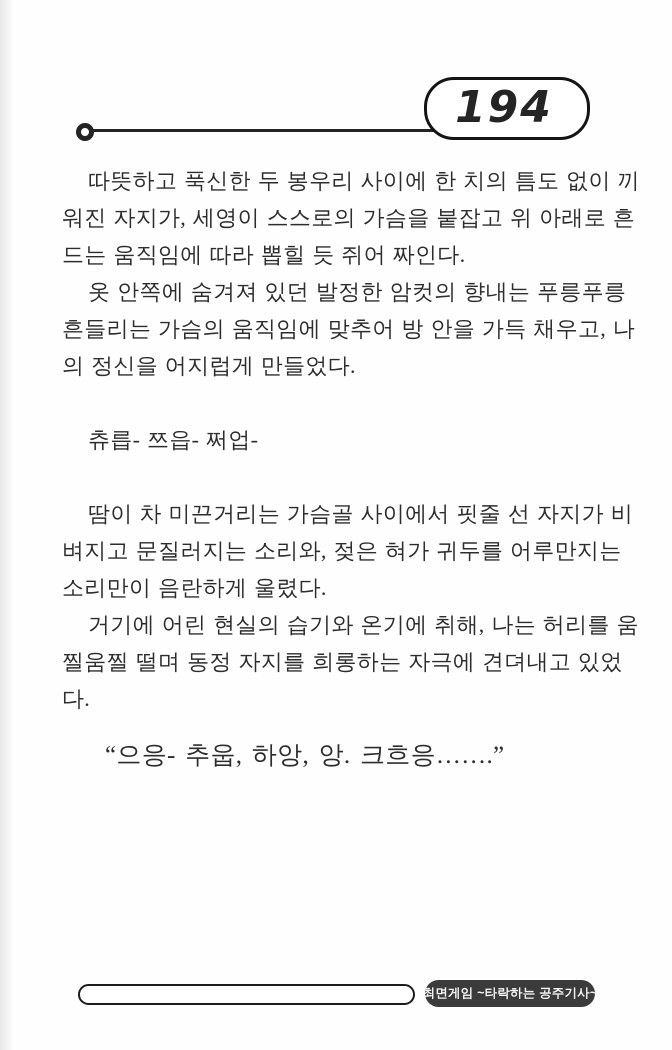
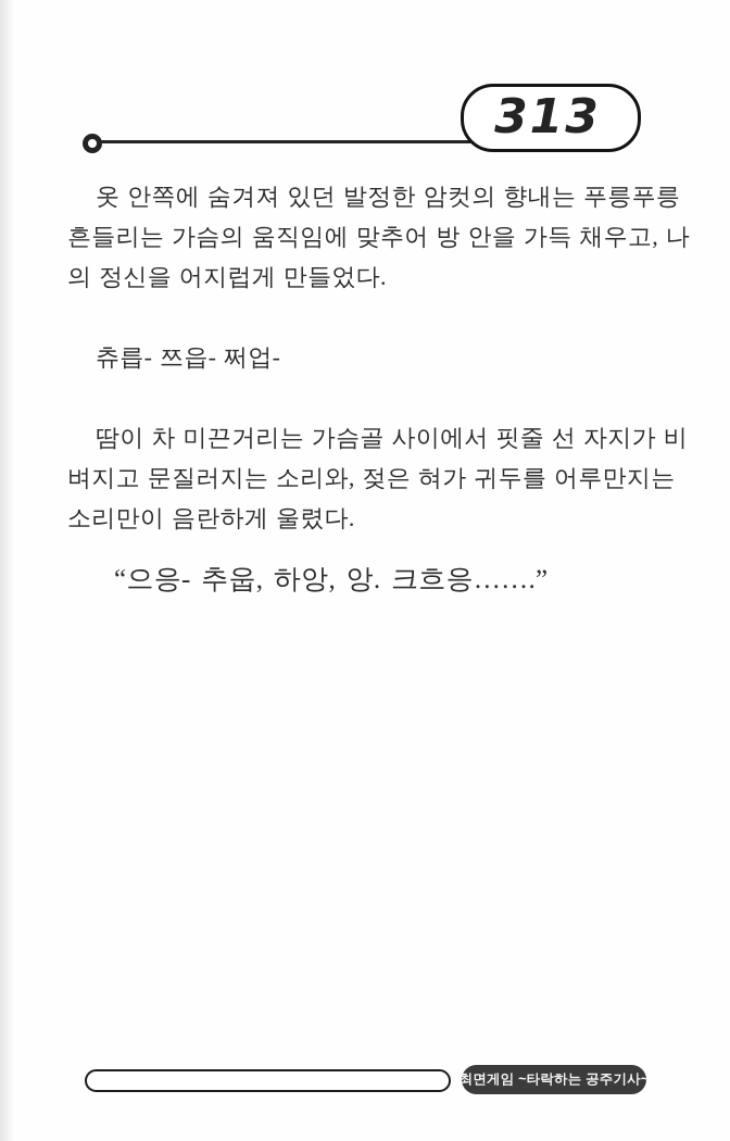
- 194
+ 313
- 따뜻하고 푹신한 두 봉우리 사이에 한 치의 틈도 없이 끼
- 워진 자지가, 세영이 스스로의 가슴을 붙잡고 위 아래로 흔
- 드는 움직임에 따라 뽑힐 듯 쥐어 짜인다.
  옷 안쪽에 숨겨져 있던 발정한 암컷의 향내는 푸릉푸릉
  흔들리는 가슴의 움직임에 맞추어 방 안을 가득 채우고, 나
  의 정신을 어지럽게 만들었다.
  츄릅- 쯔읍- 쩌업-
  땀이 차 미끈거리는 가슴골 사이에서 핏줄 선 자지가 비
  벼지고 문질러지는 소리와, 젖은 혀가 귀두를 어루만지는
  소리만이 음란하게 울렸다.
- 거기에 어린 현실의 습기와 온기에 취해, 나는 허리를 움
- 찔움찔 떨며 동정 자지를 희롱하는 자극에 견뎌내고 있었
- 다.
  “으응- 추웁, 하앙, 앙. 크흐응…….”
  최면게임 ~타락하는 공주기사~
